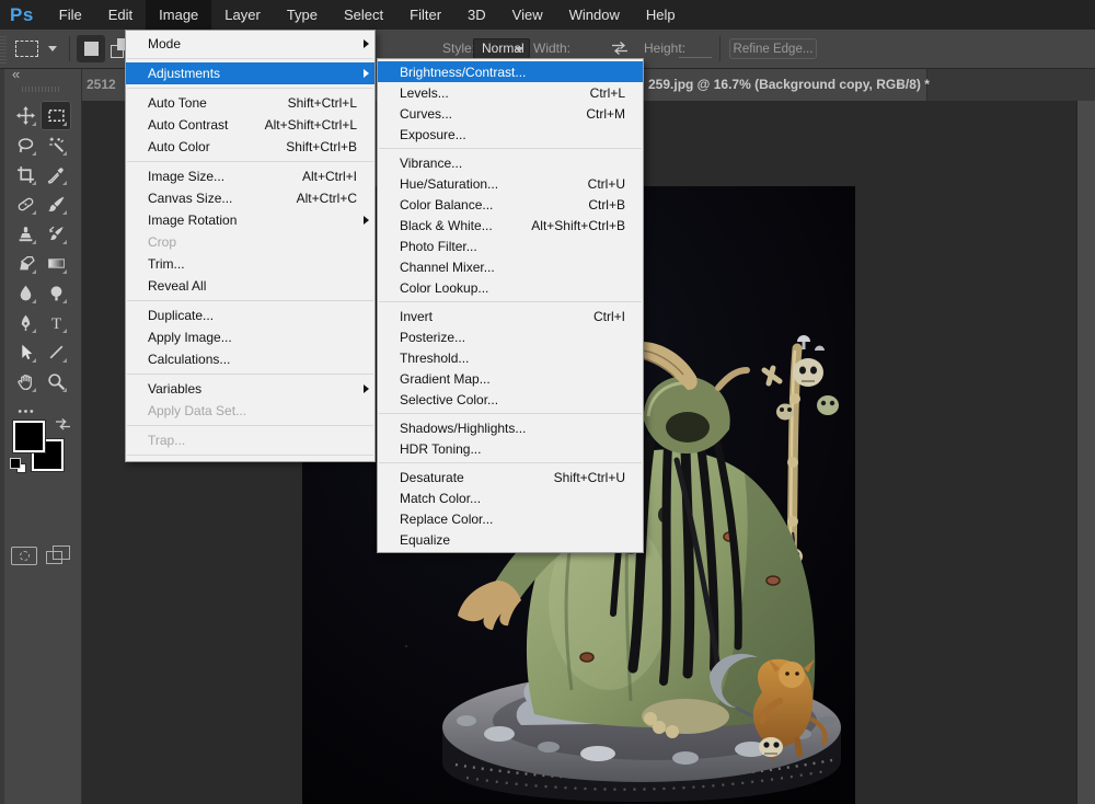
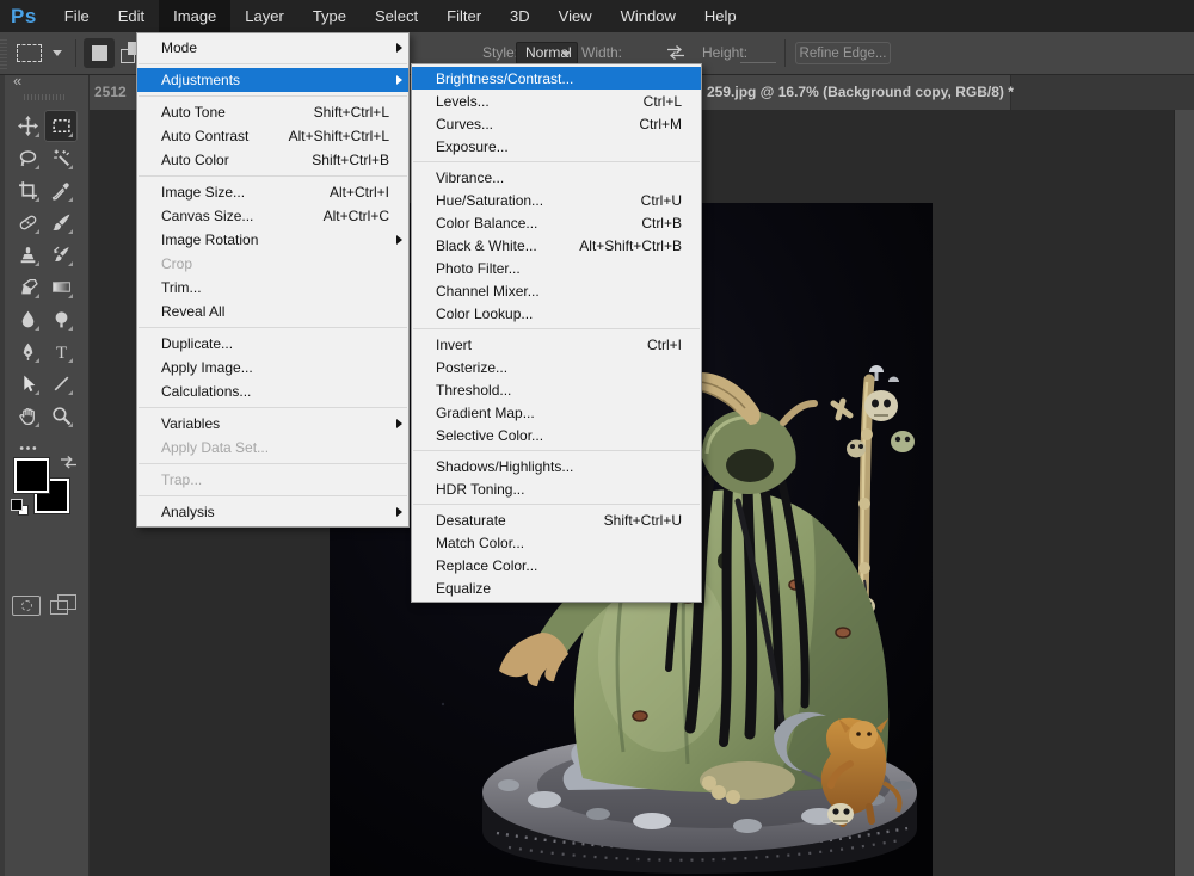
  Ps
  File
  Edit
  Image
  Layer
  Type
  Select
  Filter
  3D
  View
  Window
  Help
  Style
  Normal
  Width:
  Height:
  Refine Edge...
  2512
  259.jpg @ 16.7% (Background copy, RGB/8) *
  ×
  «
  T
  Mode
  Adjustments
  Auto Tone
  Shift+Ctrl+L
  Auto Contrast
  Alt+Shift+Ctrl+L
  Auto Color
  Shift+Ctrl+B
  Image Size...
  Alt+Ctrl+I
  Canvas Size...
  Alt+Ctrl+C
  Image Rotation
  Crop
  Trim...
  Reveal All
  Duplicate...
  Apply Image...
  Calculations...
  Variables
  Apply Data Set...
  Trap...
+ Analysis
  Brightness/Contrast...
  Levels...
  Ctrl+L
  Curves...
  Ctrl+M
  Exposure...
  Vibrance...
  Hue/Saturation...
  Ctrl+U
  Color Balance...
  Ctrl+B
  Black & White...
  Alt+Shift+Ctrl+B
  Photo Filter...
  Channel Mixer...
  Color Lookup...
  Invert
  Ctrl+I
  Posterize...
  Threshold...
  Gradient Map...
  Selective Color...
  Shadows/Highlights...
  HDR Toning...
  Desaturate
  Shift+Ctrl+U
  Match Color...
  Replace Color...
  Equalize
